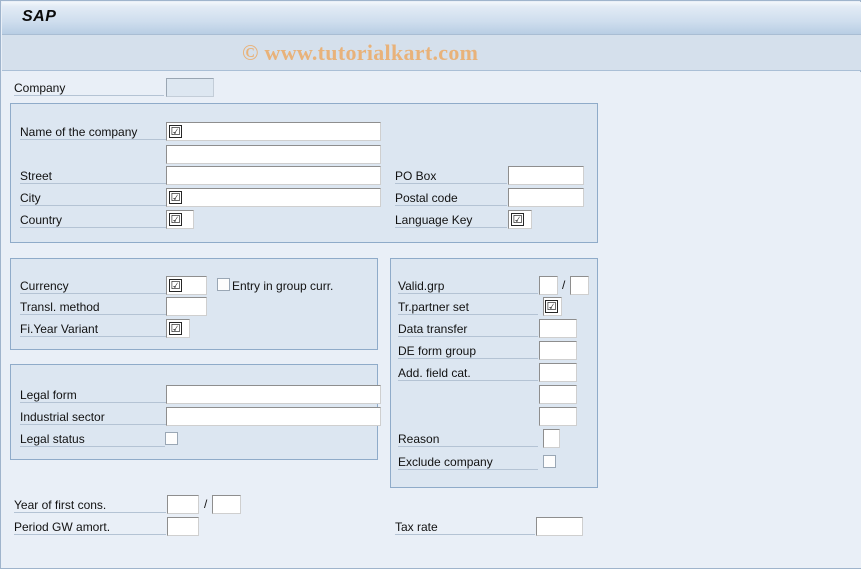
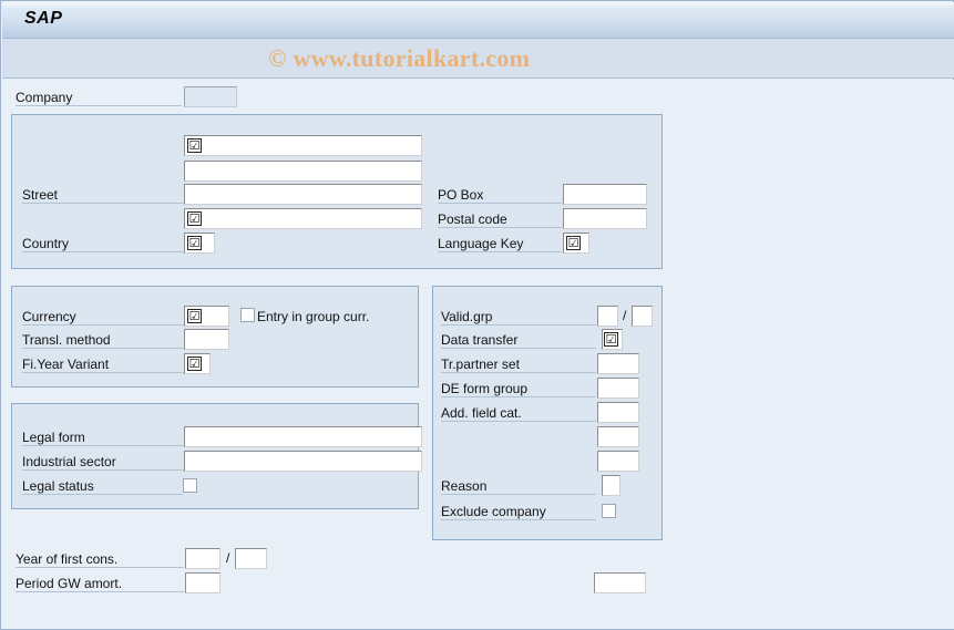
  SAP
  © www.tutorialkart.com
  Company
- Name of the company
  ☑
  Street
- City
  ☑
  Country
  ☑
  PO Box
  Postal code
  Language Key
  ☑
  Currency
  ☑
  Entry in group curr.
  Transl. method
  Fi.Year Variant
  ☑
  Legal form
  Industrial sector
  Legal status
  Valid.grp
  /
- Tr.partner set
+ Data transfer
  ☑
- Data transfer
+ Tr.partner set
  DE form group
  Add. field cat.
  Reason
  Exclude company
  Year of first cons.
  /
  Period GW amort.
- Tax rate
